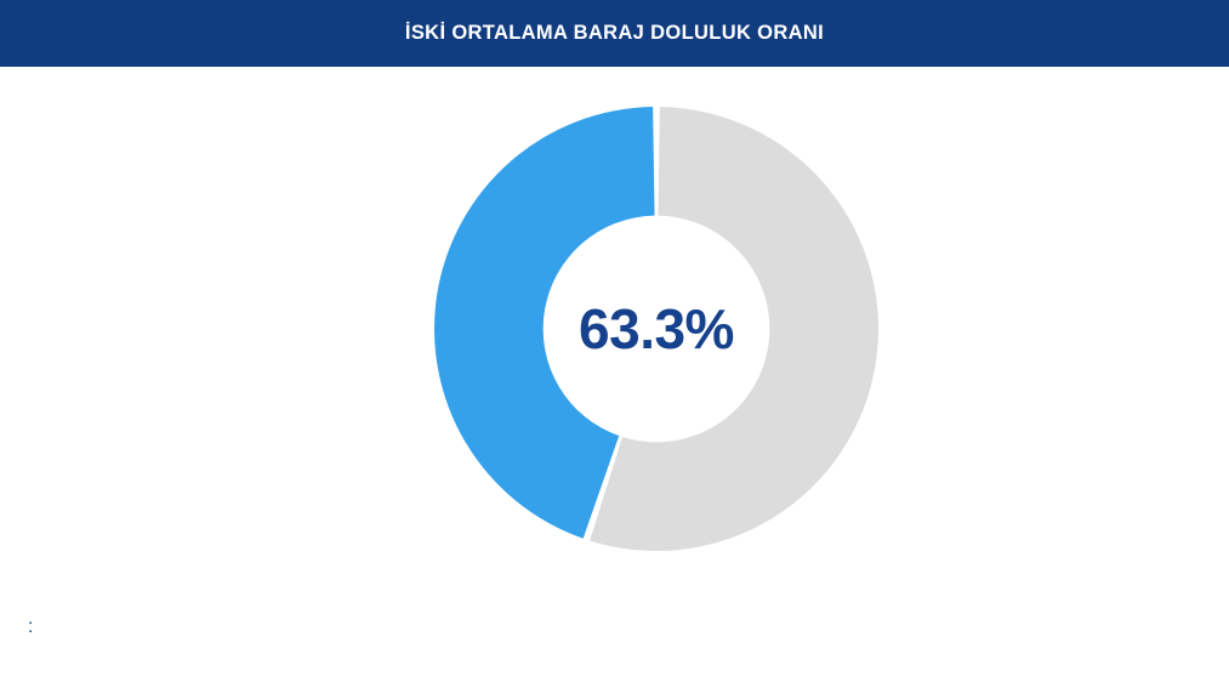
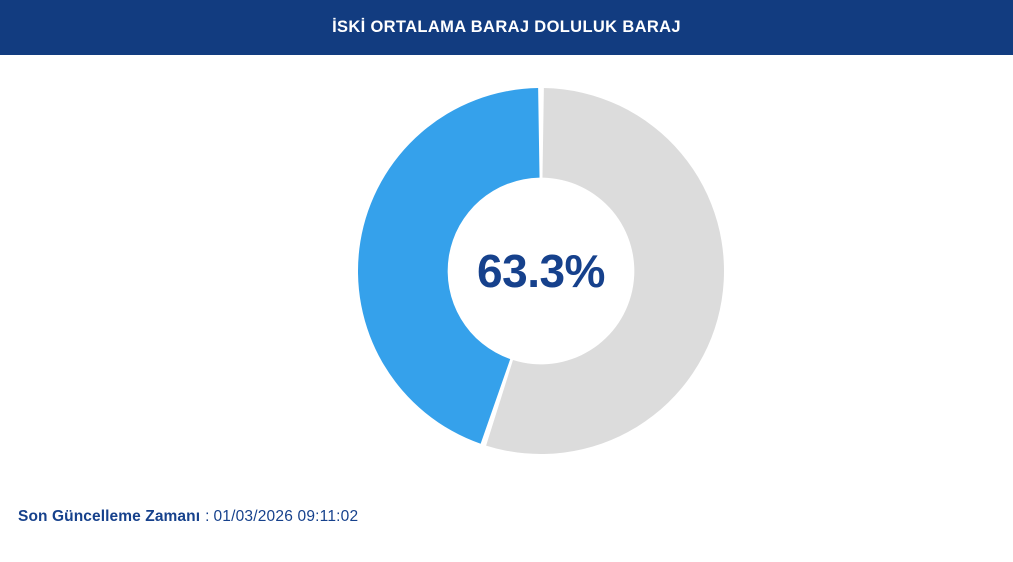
- İSKİ ORTALAMA BARAJ DOLULUK ORANI
+ İSKİ ORTALAMA BARAJ DOLULUK BARAJ
  63.3%
+ Son Güncelleme Zamanı
  :
+ 01/03/2026 09:11:02
